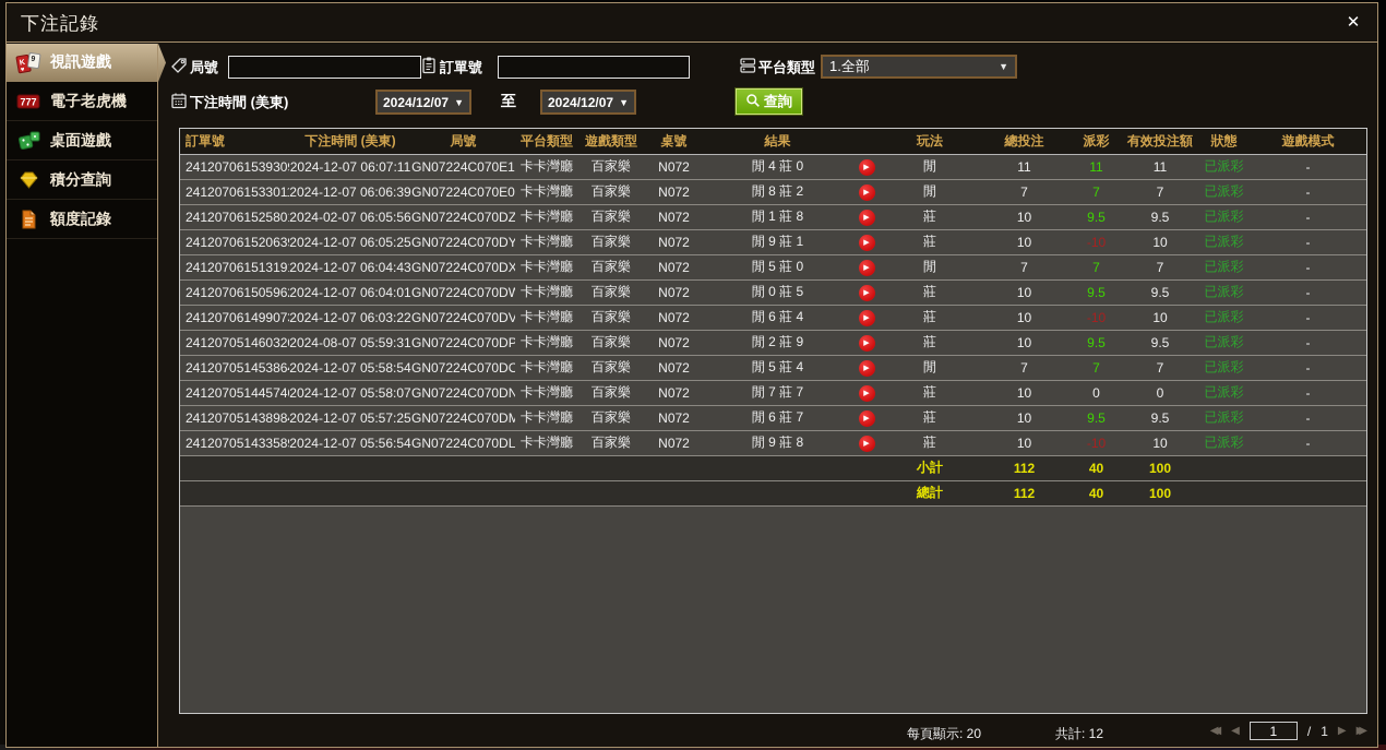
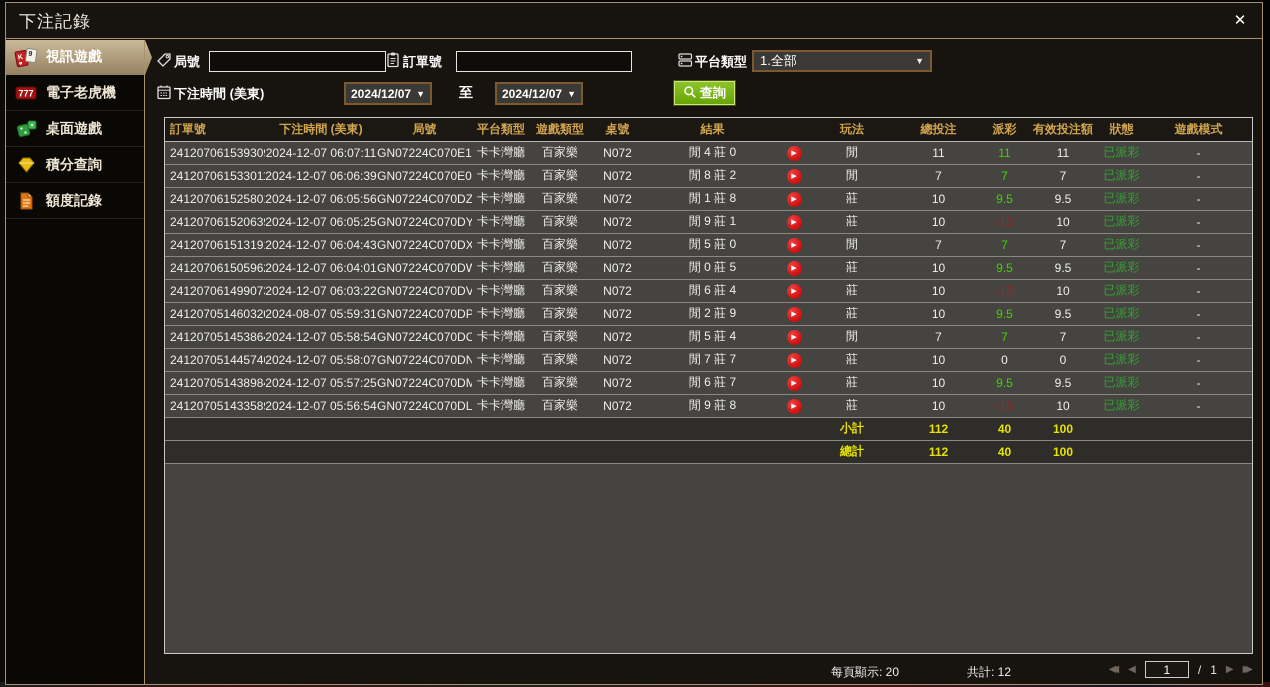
  下注記錄
  ✕
  視訊遊戲
  777
  電子老虎機
  桌面遊戲
  積分查詢
  額度記錄
  局號
  訂單號
  平台類型
  1.全部
  ▼
  下注時間 (美東)
  2024/12/07
  ▼
  至
  2024/12/07
  ▼
  查詢
  訂單號	下注時間 (美東)	局號	平台類型	遊戲類型	桌號	結果		玩法	總投注	派彩	有效投注額	狀態	遊戲模式
  24120706153930	2024-12-07 06:07:11	GN07224C070E1	卡卡灣廳	百家樂	N072	閒 4 莊 0		閒	11	11	11	已派彩	-
  24120706153301	2024-12-07 06:06:39	GN07224C070E0	卡卡灣廳	百家樂	N072	閒 8 莊 2		閒	7	7	7	已派彩	-
- 24120706152580	2024-02-07 06:05:56	GN07224C070DZ	卡卡灣廳	百家樂	N072	閒 1 莊 8		莊	10	9.5	9.5	已派彩	-
+ 24120706152580	2024-12-07 06:05:56	GN07224C070DZ	卡卡灣廳	百家樂	N072	閒 1 莊 8		莊	10	9.5	9.5	已派彩	-
  24120706152063	2024-12-07 06:05:25	GN07224C070DY	卡卡灣廳	百家樂	N072	閒 9 莊 1		莊	10	-10	10	已派彩	-
  24120706151319	2024-12-07 06:04:43	GN07224C070DX	卡卡灣廳	百家樂	N072	閒 5 莊 0		閒	7	7	7	已派彩	-
  24120706150596	2024-12-07 06:04:01	GN07224C070DW	卡卡灣廳	百家樂	N072	閒 0 莊 5		莊	10	9.5	9.5	已派彩	-
  24120706149907	2024-12-07 06:03:22	GN07224C070DV	卡卡灣廳	百家樂	N072	閒 6 莊 4		莊	10	-10	10	已派彩	-
  24120705146032	2024-08-07 05:59:31	GN07224C070DP	卡卡灣廳	百家樂	N072	閒 2 莊 9		莊	10	9.5	9.5	已派彩	-
  24120705145386	2024-12-07 05:58:54	GN07224C070DO	卡卡灣廳	百家樂	N072	閒 5 莊 4		閒	7	7	7	已派彩	-
  24120705144574	2024-12-07 05:58:07	GN07224C070DN	卡卡灣廳	百家樂	N072	閒 7 莊 7		莊	10	0	0	已派彩	-
  24120705143898	2024-12-07 05:57:25	GN07224C070DM	卡卡灣廳	百家樂	N072	閒 6 莊 7		莊	10	9.5	9.5	已派彩	-
  24120705143358	2024-12-07 05:56:54	GN07224C070DL	卡卡灣廳	百家樂	N072	閒 9 莊 8		莊	10	-10	10	已派彩	-
  								小計	112	40	100
  								總計	112	40	100
  每頁顯示: 20
  共計: 12
  ◀◀
  ◀
  1
  /
  1
  ▶
  ▶▶
